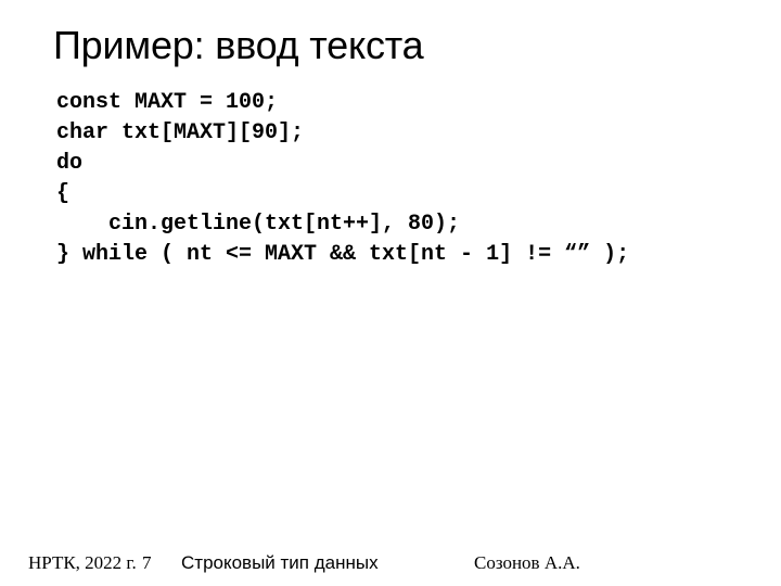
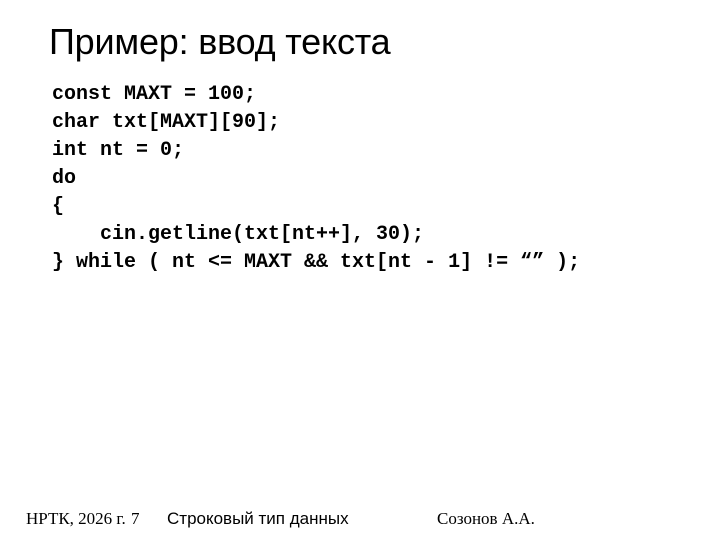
  Пример: ввод текста
  const MAXT = 100;
  char txt[MAXT][90];
+ int nt = 0;
  do
  {
- cin.getline(txt[nt++], 80);
+ cin.getline(txt[nt++], 30);
  } while ( nt <= MAXT && txt[nt - 1] != “” );
- НРТК, 2022 г.
+ НРТК, 2026 г.
  7
  Строковый тип данных
  Созонов А.А.
